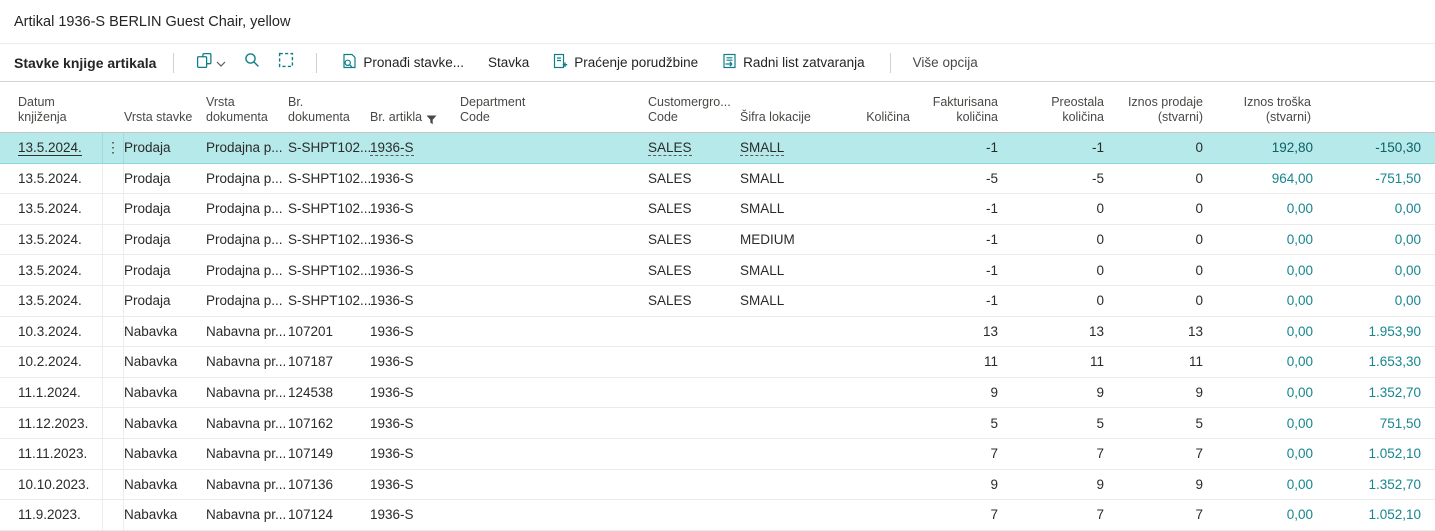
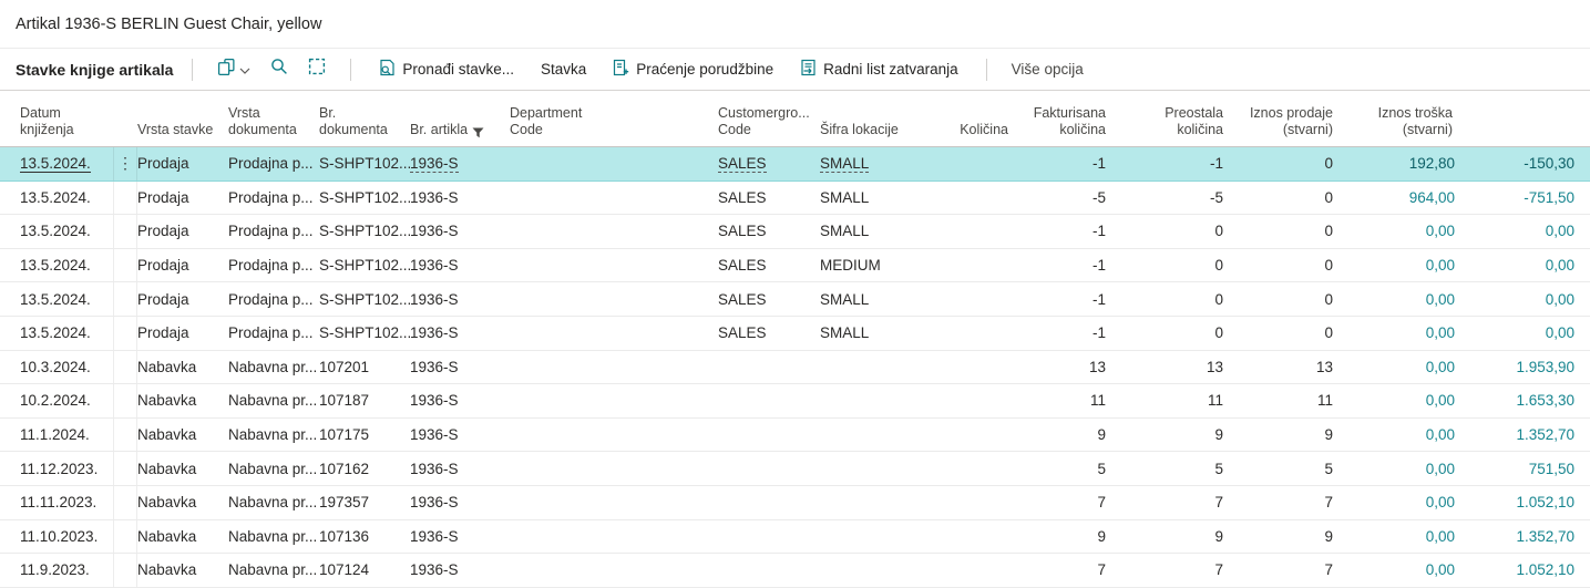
  Artikal 1936-S BERLIN Guest Chair, yellow
  Stavke knjige artikala
  Pronađi stavke...
  Stavka
  Praćenje porudžbine
  Radni list zatvaranja
  Više opcija
  Datum
  knjiženja
  Vrsta stavke
  Vrsta
  dokumenta
  Br.
  dokumenta
  Br. artikla
  Department
  Code
  Customergro...
  Code
  Šifra lokacije
  Količina
  Fakturisana
  količina
  Preostala
  količina
  Iznos prodaje
  (stvarni)
  Iznos troška
  (stvarni)
  13.5.2024.
  ⋮
  Prodaja
  Prodajna p...
  S-SHPT102...
  1936-S
  SALES
  SMALL
  -1
  -1
  0
  192,80
  -150,30
  13.5.2024.
  Prodaja
  Prodajna p...
  S-SHPT102...
  1936-S
  SALES
  SMALL
  -5
  -5
  0
  964,00
  -751,50
  13.5.2024.
  Prodaja
  Prodajna p...
  S-SHPT102...
  1936-S
  SALES
  SMALL
  -1
  0
  0
  0,00
  0,00
  13.5.2024.
  Prodaja
  Prodajna p...
  S-SHPT102...
  1936-S
  SALES
  MEDIUM
  -1
  0
  0
  0,00
  0,00
  13.5.2024.
  Prodaja
  Prodajna p...
  S-SHPT102...
  1936-S
  SALES
  SMALL
  -1
  0
  0
  0,00
  0,00
  13.5.2024.
  Prodaja
  Prodajna p...
  S-SHPT102...
  1936-S
  SALES
  SMALL
  -1
  0
  0
  0,00
  0,00
  10.3.2024.
  Nabavka
  Nabavna pr...
  107201
  1936-S
  13
  13
  13
  0,00
  1.953,90
  10.2.2024.
  Nabavka
  Nabavna pr...
  107187
  1936-S
  11
  11
  11
  0,00
  1.653,30
  11.1.2024.
  Nabavka
  Nabavna pr...
- 124538
+ 107175
  1936-S
  9
  9
  9
  0,00
  1.352,70
  11.12.2023.
  Nabavka
  Nabavna pr...
  107162
  1936-S
  5
  5
  5
  0,00
  751,50
  11.11.2023.
  Nabavka
  Nabavna pr...
- 107149
+ 197357
  1936-S
  7
  7
  7
  0,00
  1.052,10
- 10.10.2023.
+ 11.10.2023.
  Nabavka
  Nabavna pr...
  107136
  1936-S
  9
  9
  9
  0,00
  1.352,70
  11.9.2023.
  Nabavka
  Nabavna pr...
  107124
  1936-S
  7
  7
  7
  0,00
  1.052,10
